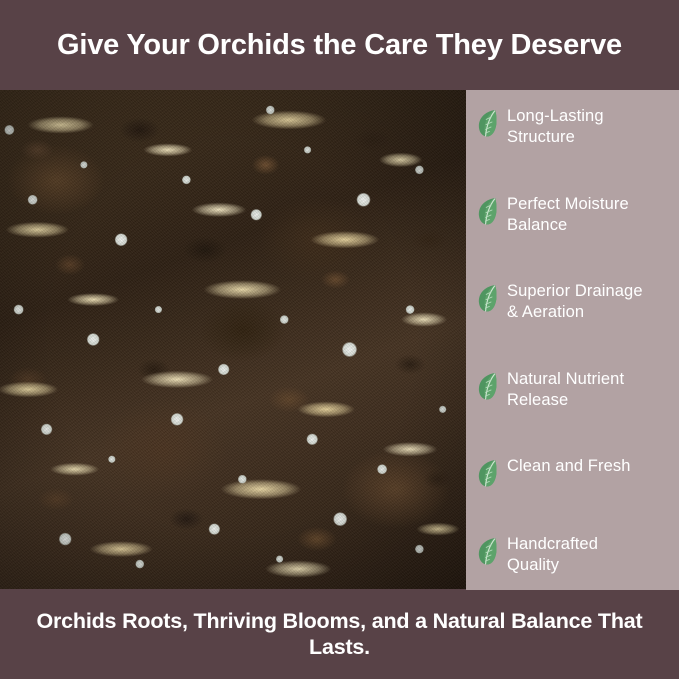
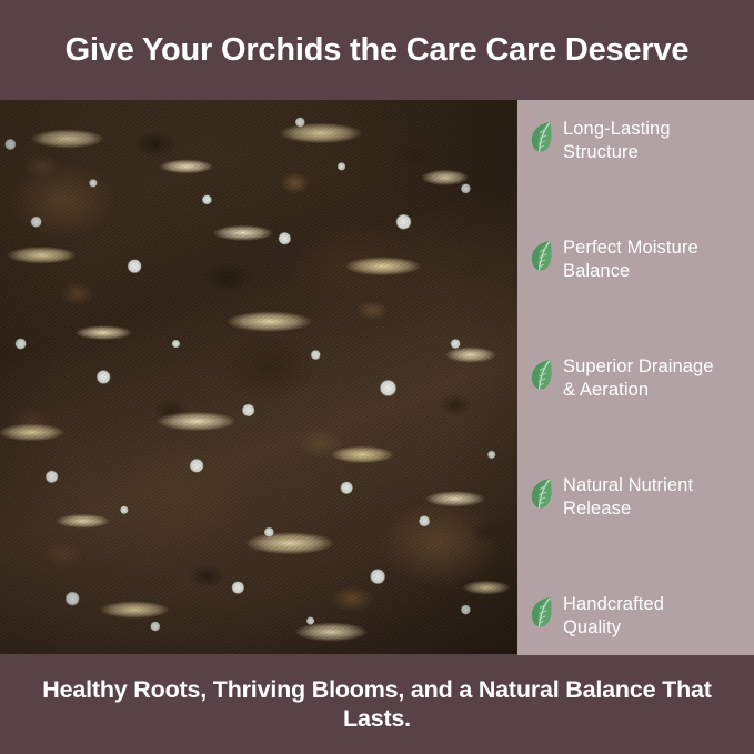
- Give Your Orchids the Care They Deserve
+ Give Your Orchids the Care Care Deserve
  Long-Lasting
  Structure
  Perfect Moisture
  Balance
  Superior Drainage
  & Aeration
  Natural Nutrient
  Release
- Clean and Fresh
  Handcrafted
  Quality
- Orchids Roots, Thriving Blooms, and a Natural Balance That Lasts.
+ Healthy Roots, Thriving Blooms, and a Natural Balance That Lasts.
